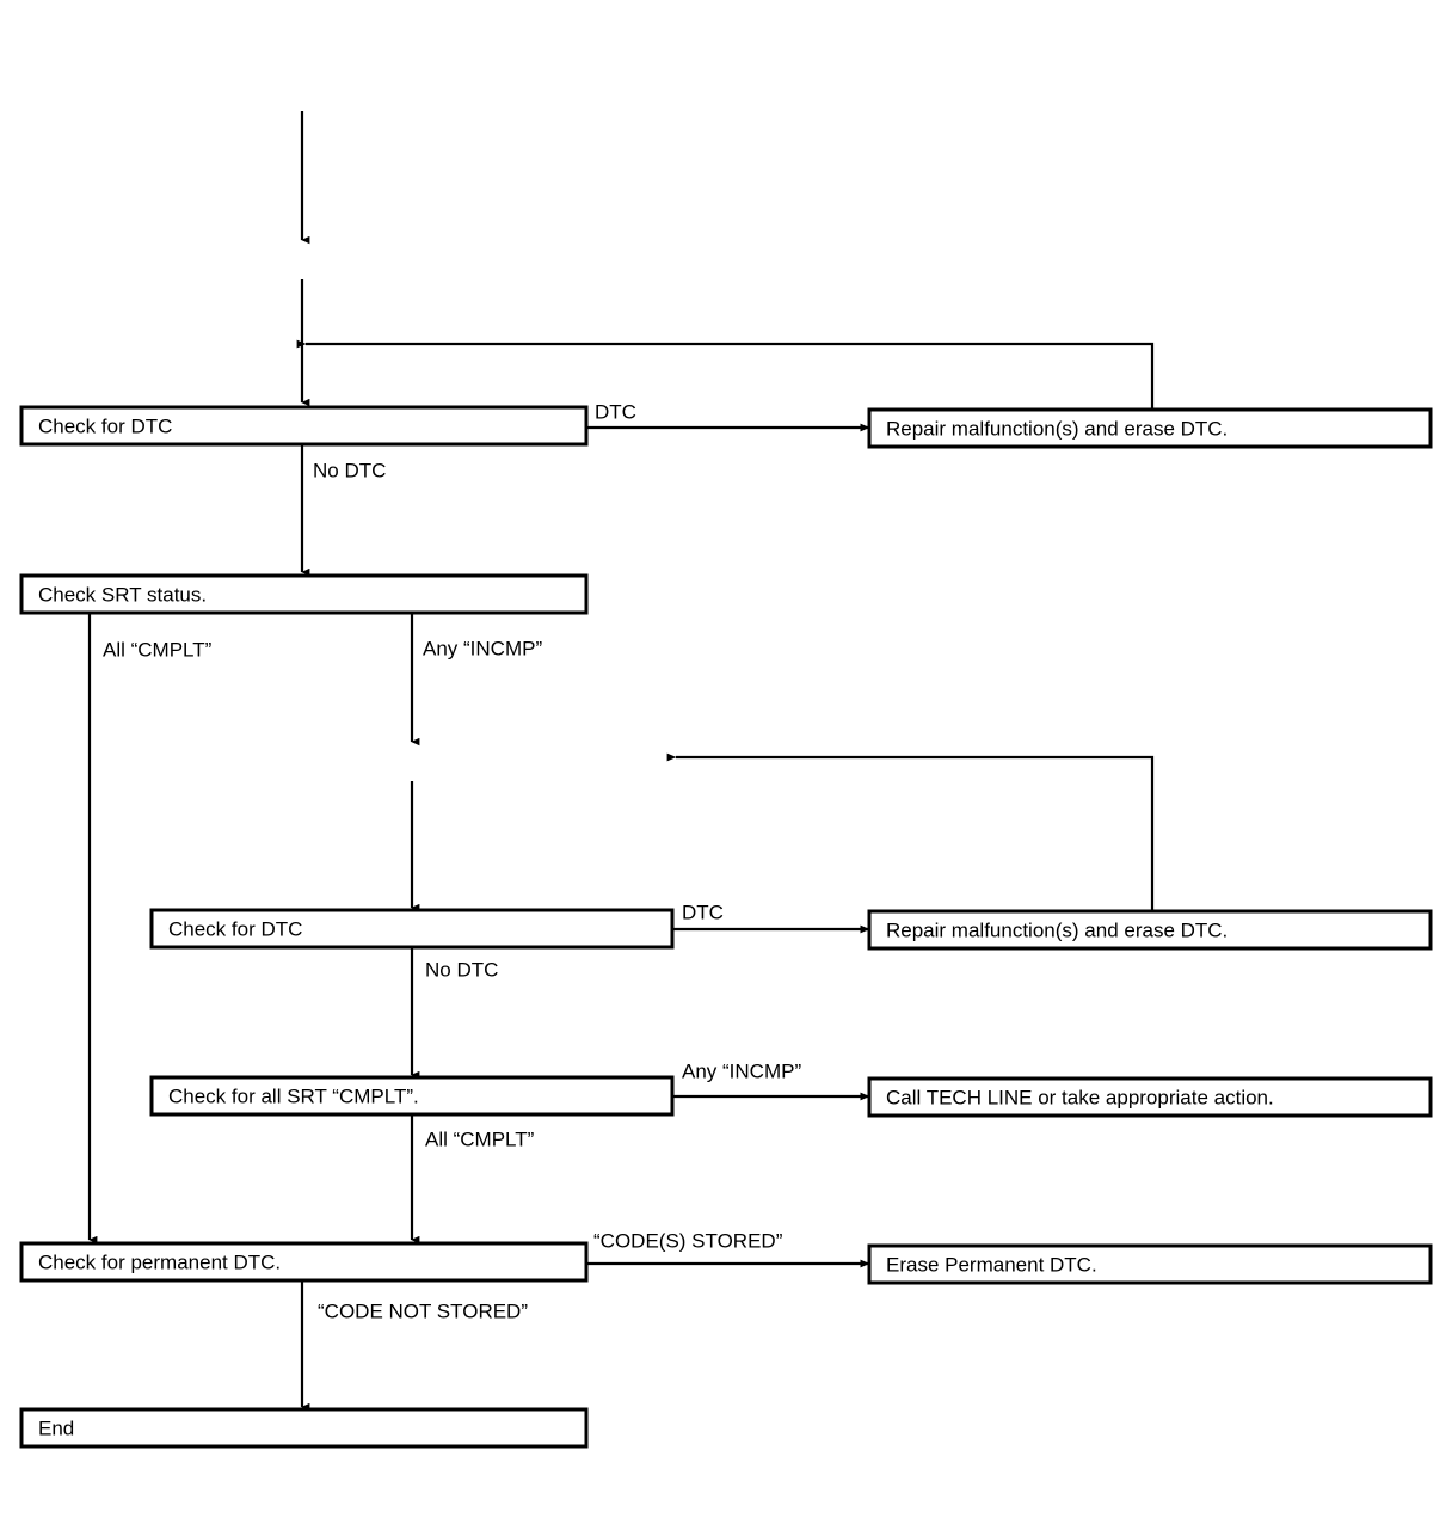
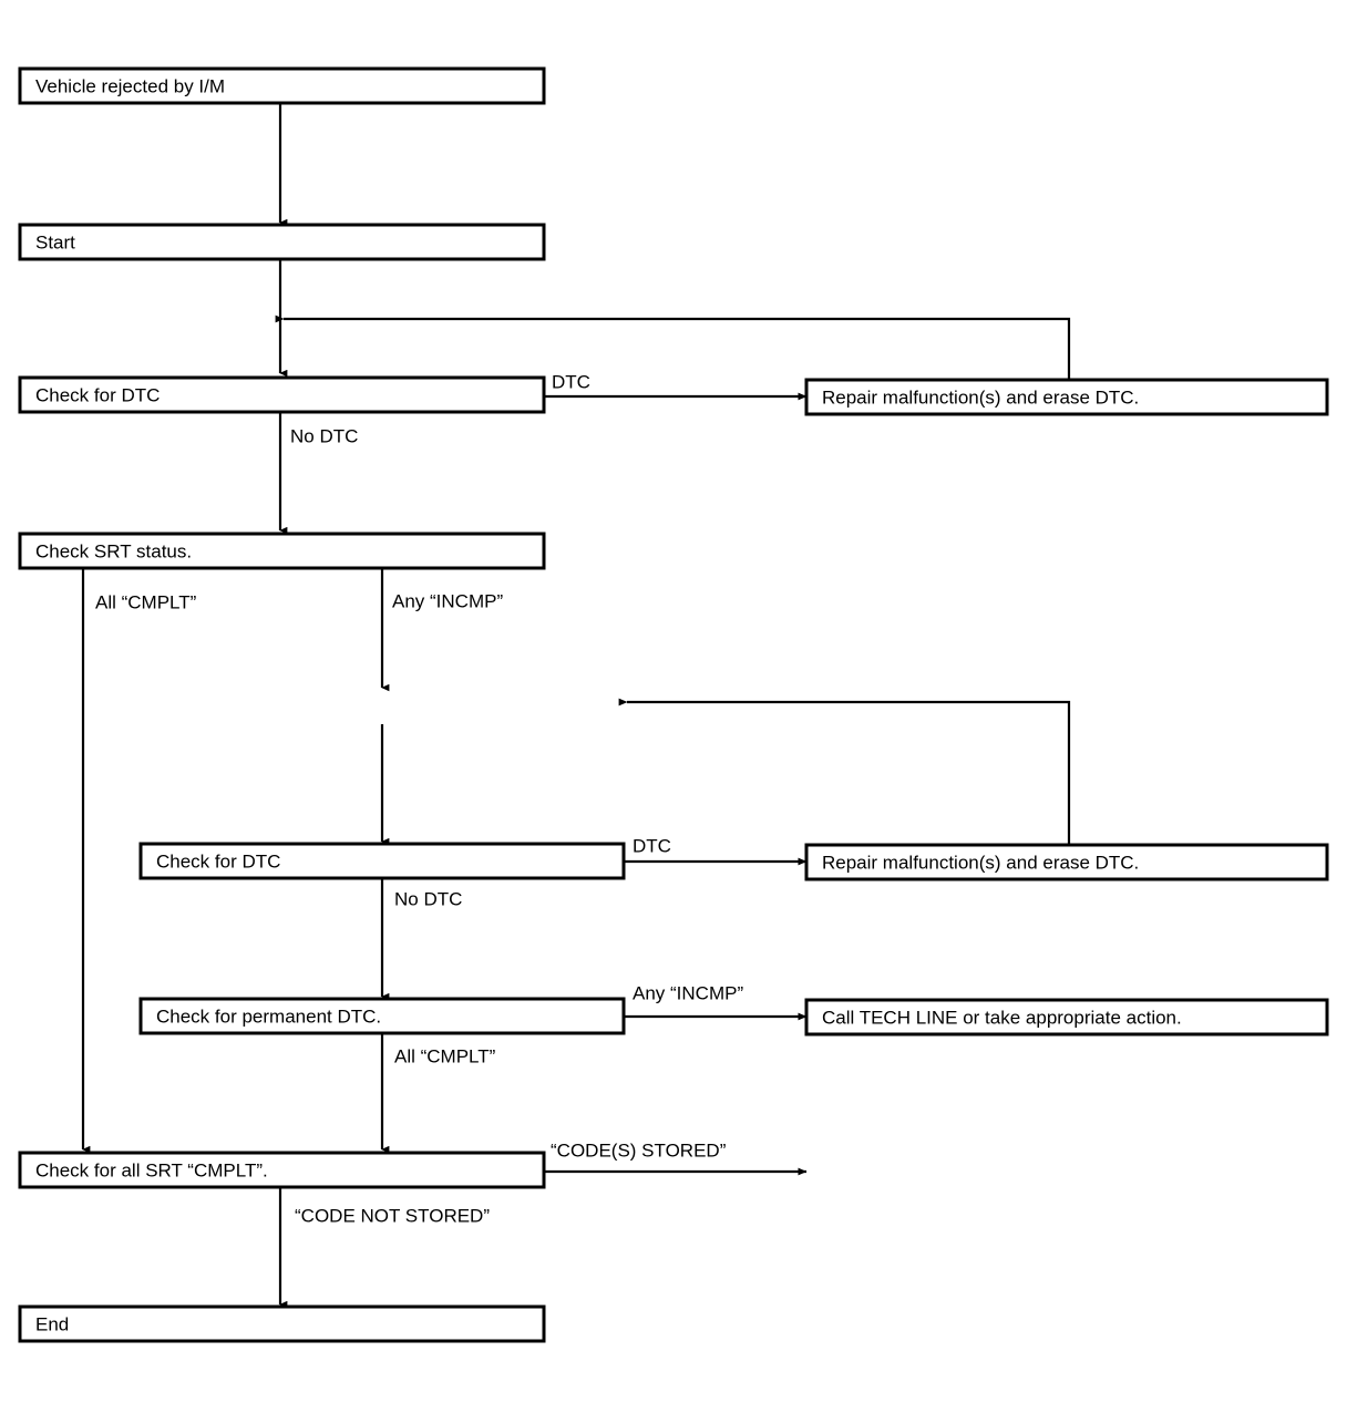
+ Vehicle rejected by I/M
+ Start
  Check for DTC
  Repair malfunction(s) and erase DTC.
  Check SRT status.
  Check for DTC
  Repair malfunction(s) and erase DTC.
- Check for all SRT “CMPLT”.
+ Check for permanent DTC.
  Call TECH LINE or take appropriate action.
- Check for permanent DTC.
+ Check for all SRT “CMPLT”.
- Erase Permanent DTC.
  End
  DTC
  No DTC
  All “CMPLT”
  Any “INCMP”
  DTC
  No DTC
  Any “INCMP”
  All “CMPLT”
  “CODE(S) STORED”
  “CODE NOT STORED”
